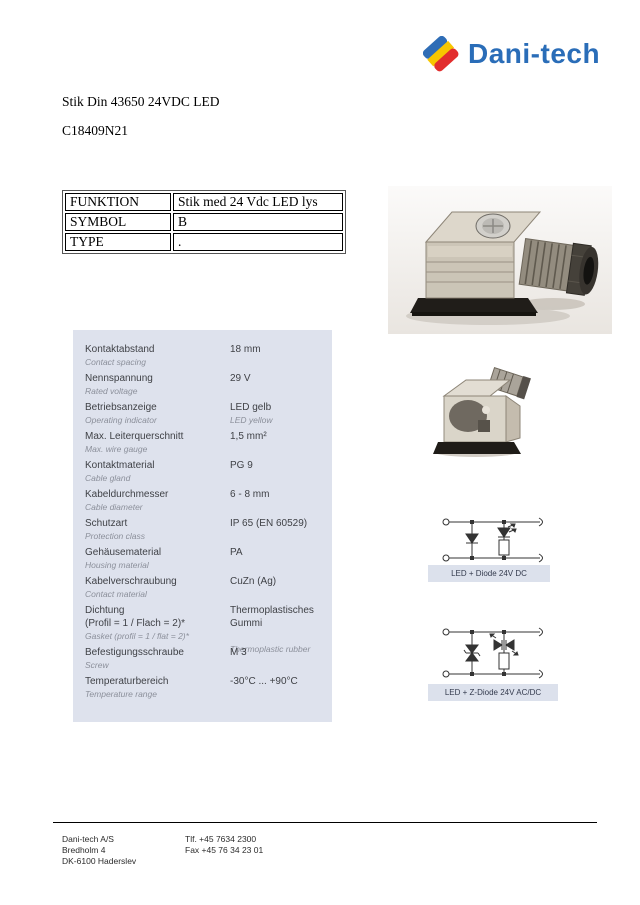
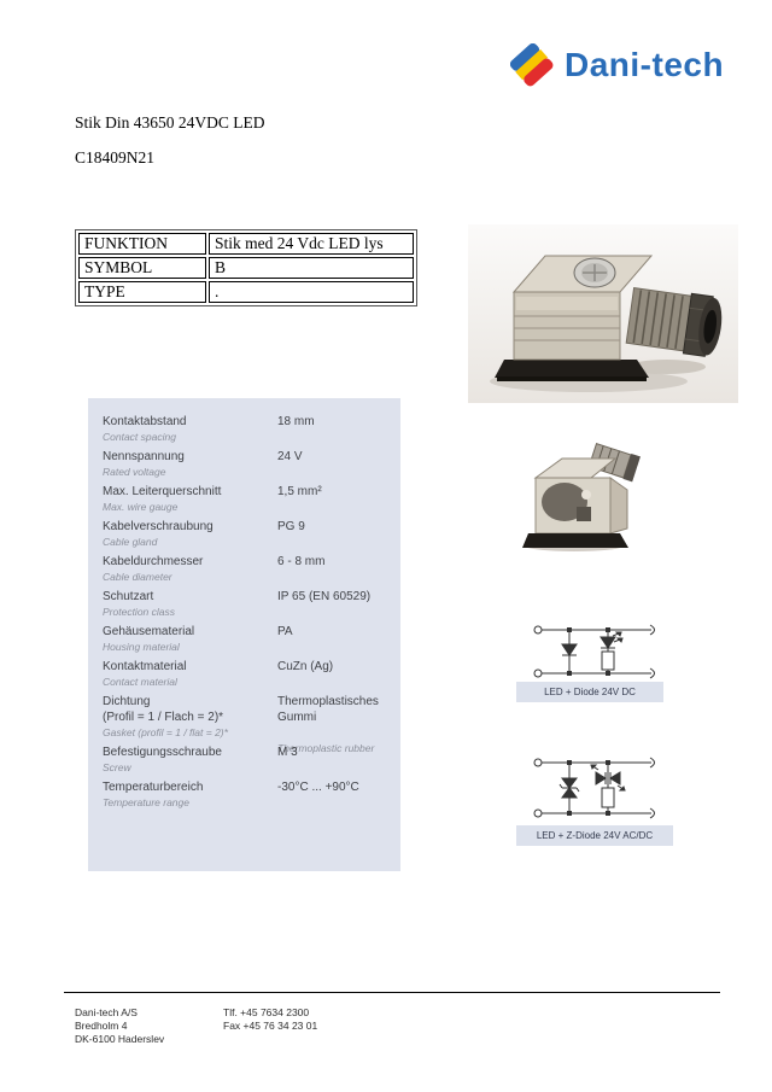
  Dani-tech
  Stik Din 43650 24VDC LED
  C18409N21
  FUNKTION	Stik med 24 Vdc LED lys
  SYMBOL	B
  TYPE	.
  Kontaktabstand
  Contact spacing
  18 mm
  Nennspannung
  Rated voltage
- 29 V
+ 24 V
- Betriebsanzeige
- Operating indicator
- LED gelb
- LED yellow
  Max. Leiterquerschnitt
  Max. wire gauge
  1,5 mm²
- Kontaktmaterial
+ Kabelverschraubung
  Cable gland
  PG 9
  Kabeldurchmesser
  Cable diameter
  6 - 8 mm
  Schutzart
  Protection class
  IP 65 (EN 60529)
  Gehäusematerial
  Housing material
  PA
- Kabelverschraubung
+ Kontaktmaterial
  Contact material
  CuZn (Ag)
  Dichtung
  (Profil = 1 / Flach = 2)*
  Gasket (profil = 1 / flat = 2)*
  Thermoplastisches Gummi
  Thermoplastic rubber
  Befestigungsschraube
  Screw
  M 3
  Temperaturbereich
  Temperature range
  -30°C ... +90°C
  LED + Diode 24V DC
  LED + Z-Diode 24V AC/DC
  Dani-tech A/S
  Bredholm 4
  DK-6100 Haderslev
  Tlf. +45 7634 2300
  Fax +45 76 34 23 01
